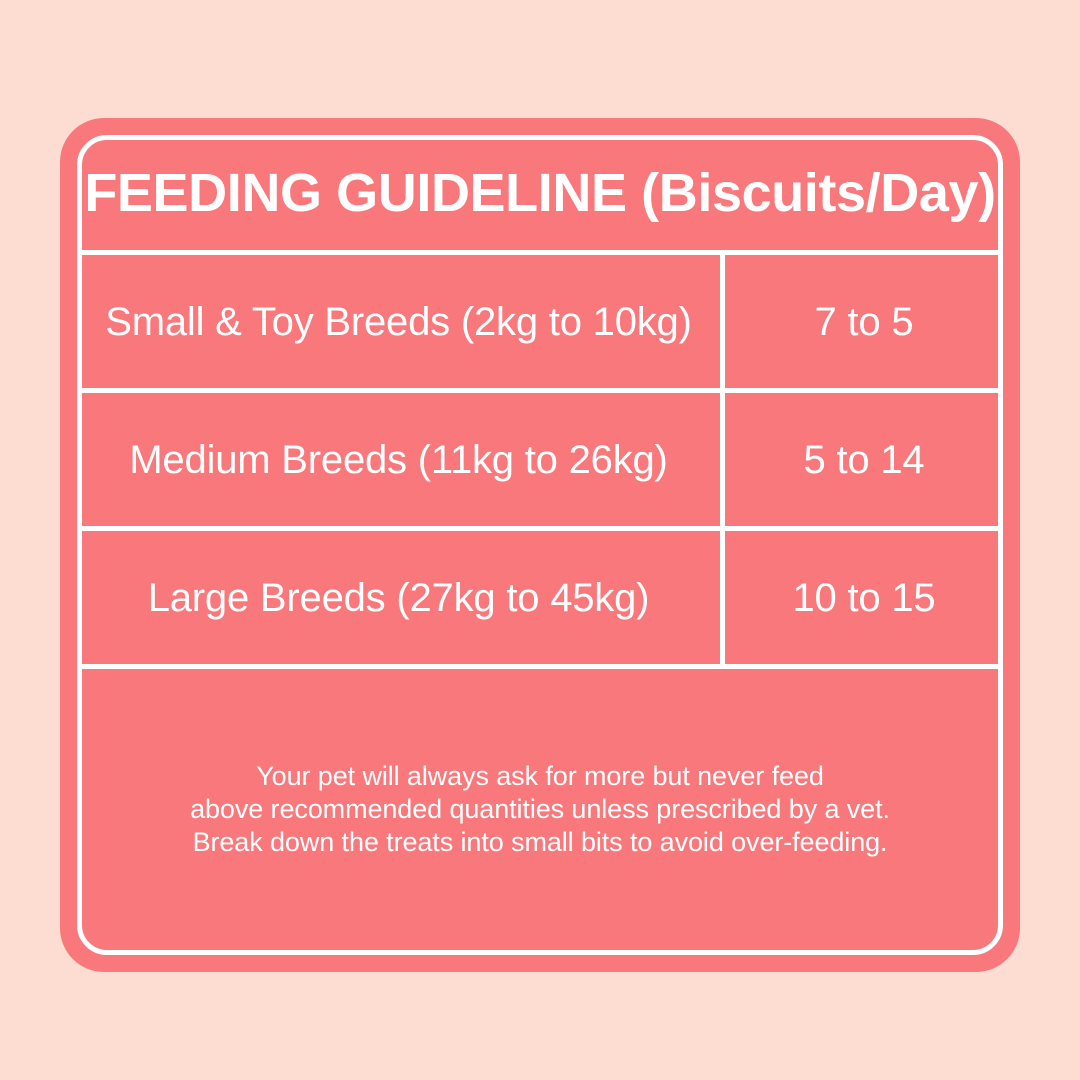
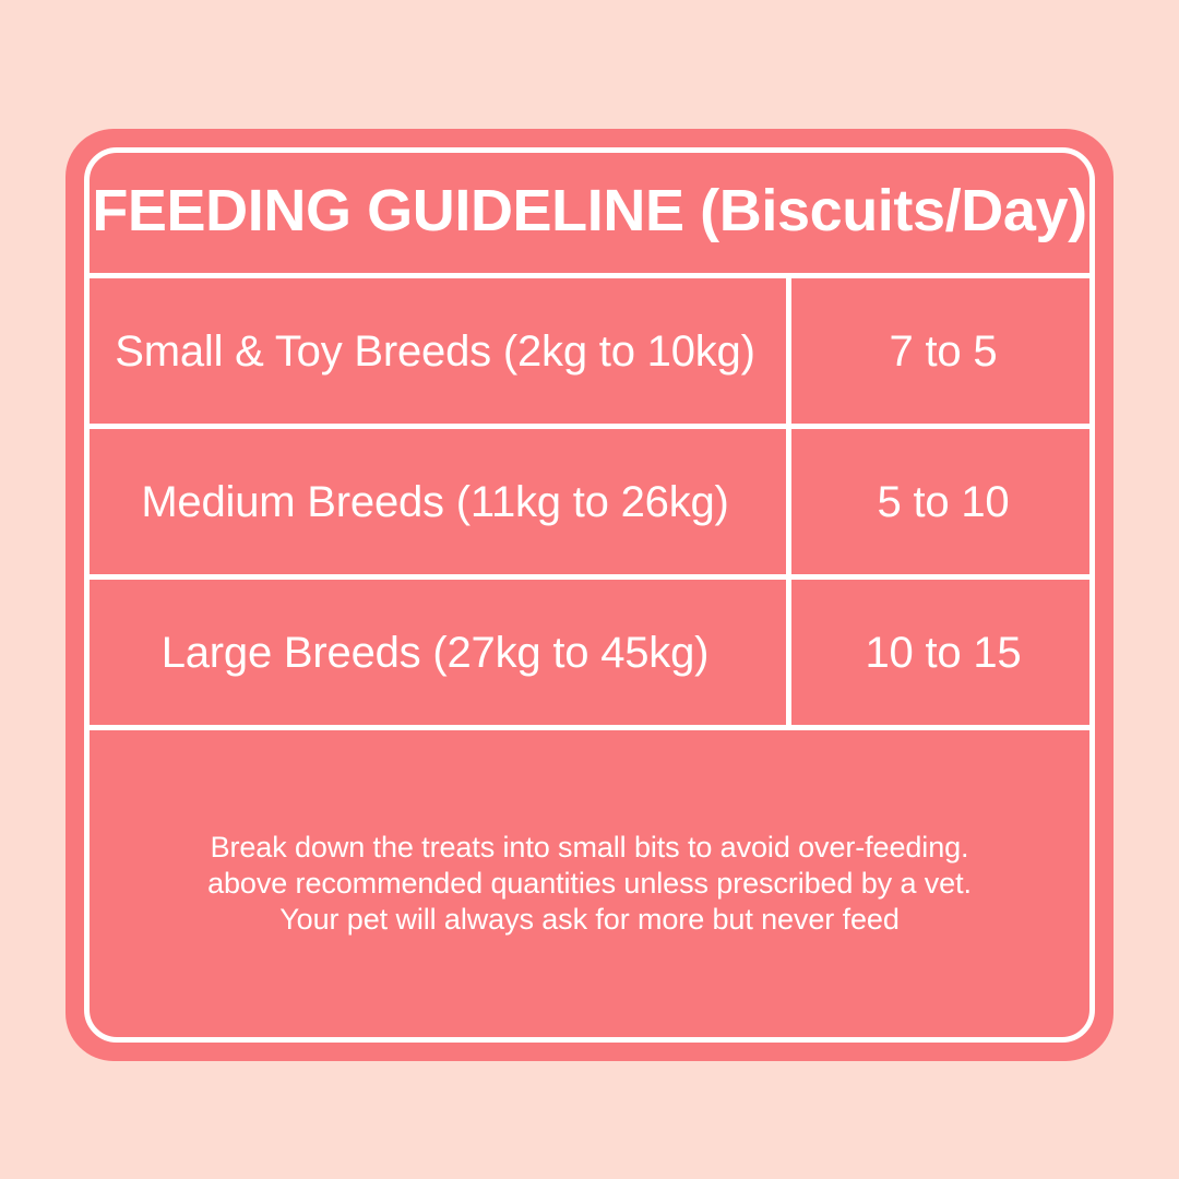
  FEEDING GUIDELINE (Biscuits/Day)
  Small & Toy Breeds (2kg to 10kg)
  7 to 5
  Medium Breeds (11kg to 26kg)
- 5 to 14
+ 5 to 10
  Large Breeds (27kg to 45kg)
  10 to 15
- Your pet will always ask for more but never feed
+ Break down the treats into small bits to avoid over-feeding.
  above recommended quantities unless prescribed by a vet.
- Break down the treats into small bits to avoid over-feeding.
+ Your pet will always ask for more but never feed
